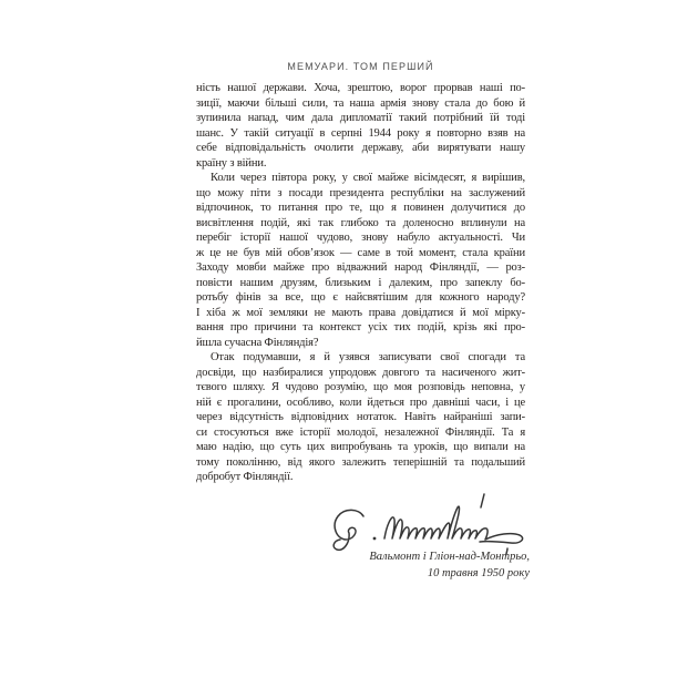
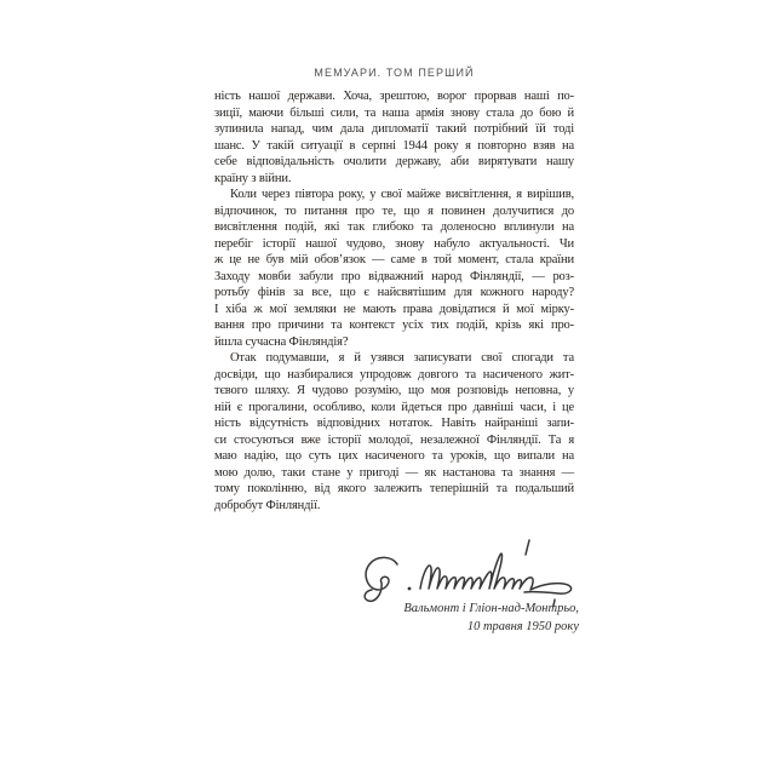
  МЕМУАРИ. ТОМ ПЕРШИЙ
  ність нашої держави. Хоча, зрештою, ворог прорвав наші по-
  зиції, маючи більші сили, та наша армія знову стала до бою й
  зупинила напад, чим дала дипломатії такий потрібний їй тоді
  шанс. У такій ситуації в серпні 1944 року я повторно взяв на
  себе відповідальність очолити державу, аби вирятувати нашу
  країну з війни.
- Коли через півтора року, у свої майже вісімдесят, я вирішив,
+ Коли через півтора року, у свої майже висвітлення, я вирішив,
- що можу піти з посади президента республіки на заслужений
  відпочинок, то питання про те, що я повинен долучитися до
  висвітлення подій, які так глибоко та доленосно вплинули на
  перебіг історії нашої чудово, знову набуло актуальності. Чи
  ж це не був мій обов’язок — саме в той момент, стала країни
- Заходу мовби майже про відважний народ Фінляндії, — роз-
+ Заходу мовби забули про відважний народ Фінляндії, — роз-
- повісти нашим друзям, близьким і далеким, про запеклу бо-
  ротьбу фінів за все, що є найсвятішим для кожного народу?
  І хіба ж мої земляки не мають права довідатися й мої мірку-
  вання про причини та контекст усіх тих подій, крізь які про-
  йшла сучасна Фінляндія?
  Отак подумавши, я й узявся записувати свої спогади та
  досвіди, що назбиралися упродовж довгого та насиченого жит-
  тєвого шляху. Я чудово розумію, що моя розповідь неповна, у
  ній є прогалини, особливо, коли йдеться про давніші часи, і це
- через відсутність відповідних нотаток. Навіть найраніші запи-
+ ність відсутність відповідних нотаток. Навіть найраніші запи-
  си стосуються вже історії молодої, незалежної Фінляндії. Та я
- маю надію, що суть цих випробувань та уроків, що випали на
+ маю надію, що суть цих насиченого та уроків, що випали на
+ мою долю, таки стане у пригоді — як настанова та знання —
  тому поколінню, від якого залежить теперішній та подальший
  добробут Фінляндії.
  Вальмонт і Гліон-над-Монтрьо,
  10 травня 1950 року
